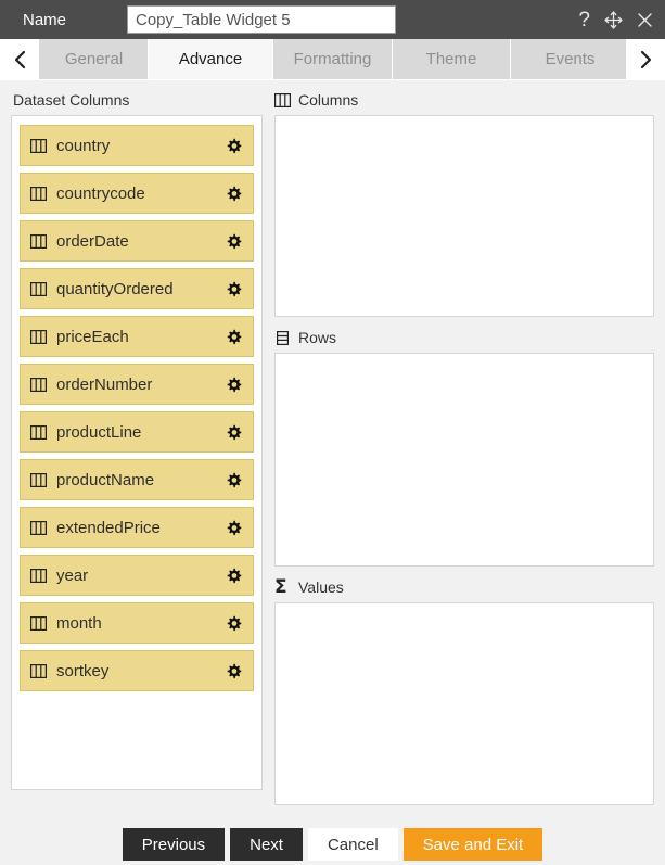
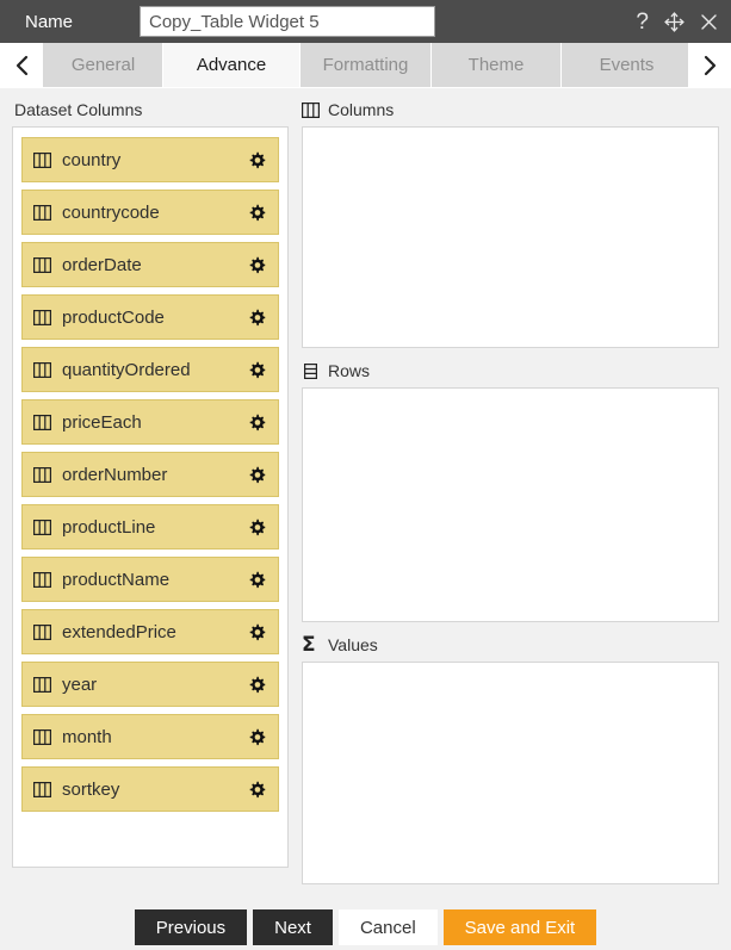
  Name
  Copy_Table Widget 5
  ?
  General
  Advance
  Formatting
  Theme
  Events
  Dataset Columns
  country
  countrycode
  orderDate
+ productCode
  quantityOrdered
  priceEach
  orderNumber
  productLine
  productName
  extendedPrice
  year
  month
  sortkey
  Columns
  Rows
  Σ
  Values
  Previous
  Next
  Cancel
  Save and Exit
